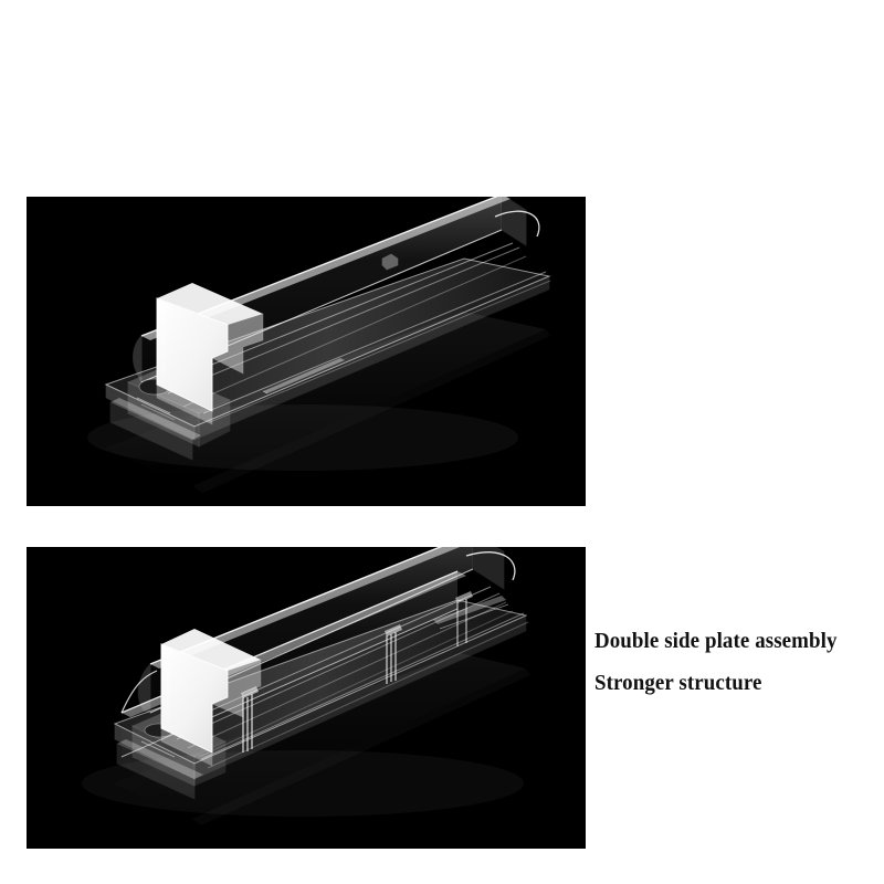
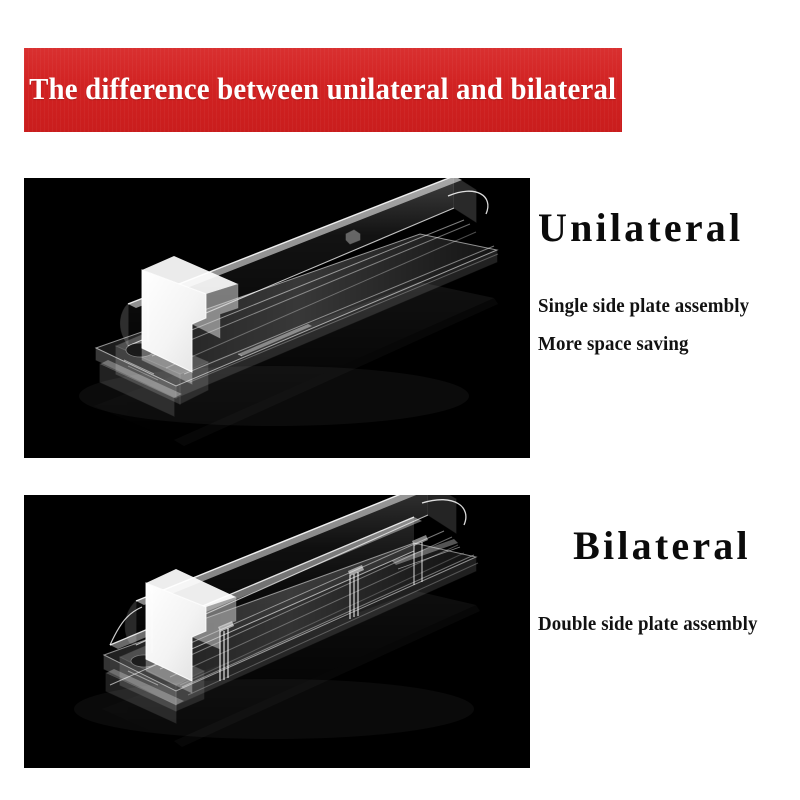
+ The difference between unilateral and bilateral
+ Unilateral
+ Single side plate assembly
+ More space saving
+ Bilateral
  Double side plate assembly
- Stronger structure
